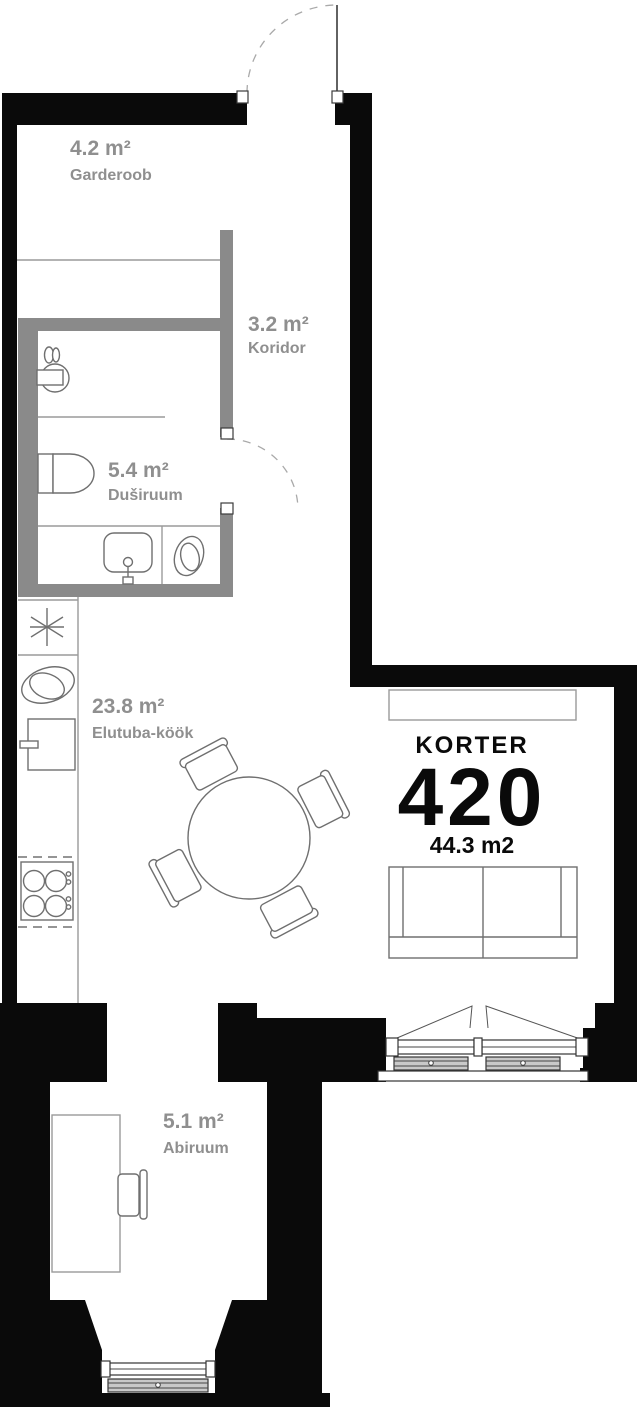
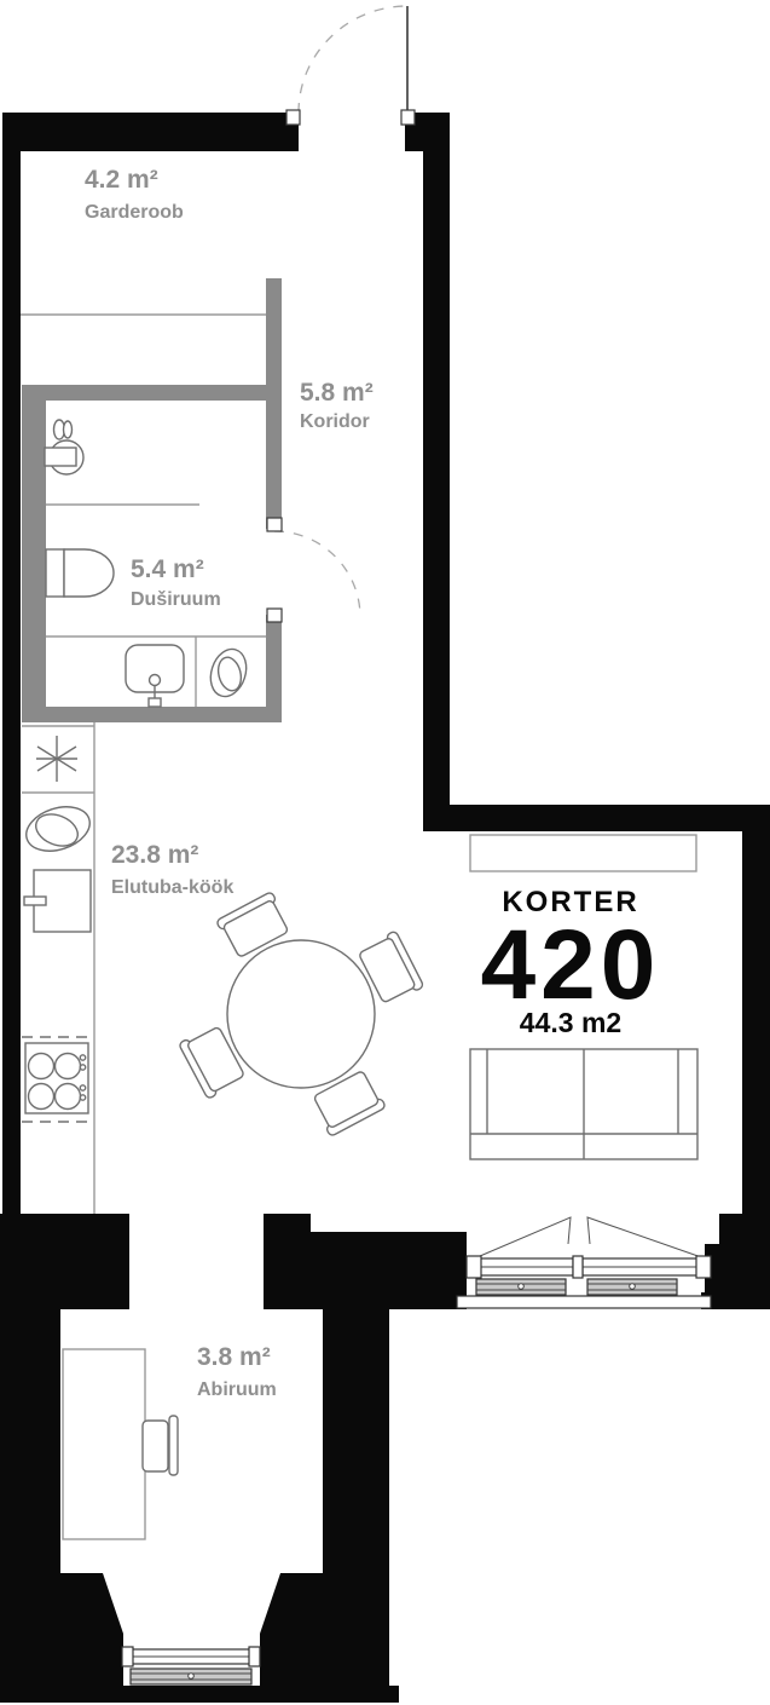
  4.2 m²
  Garderoob
- 3.2 m²
+ 5.8 m²
  Koridor
  5.4 m²
  Duširuum
  23.8 m²
  Elutuba-köök
- 5.1 m²
+ 3.8 m²
  Abiruum
  KORTER
  420
  44.3 m2
